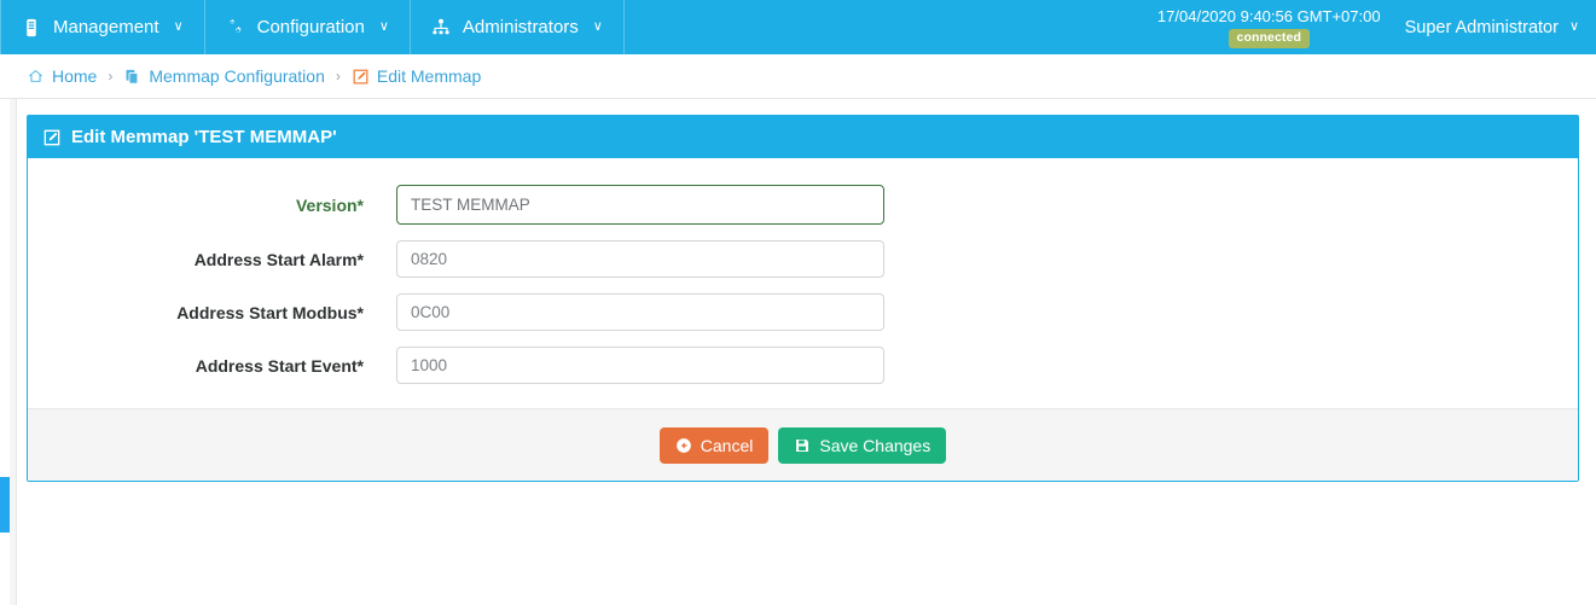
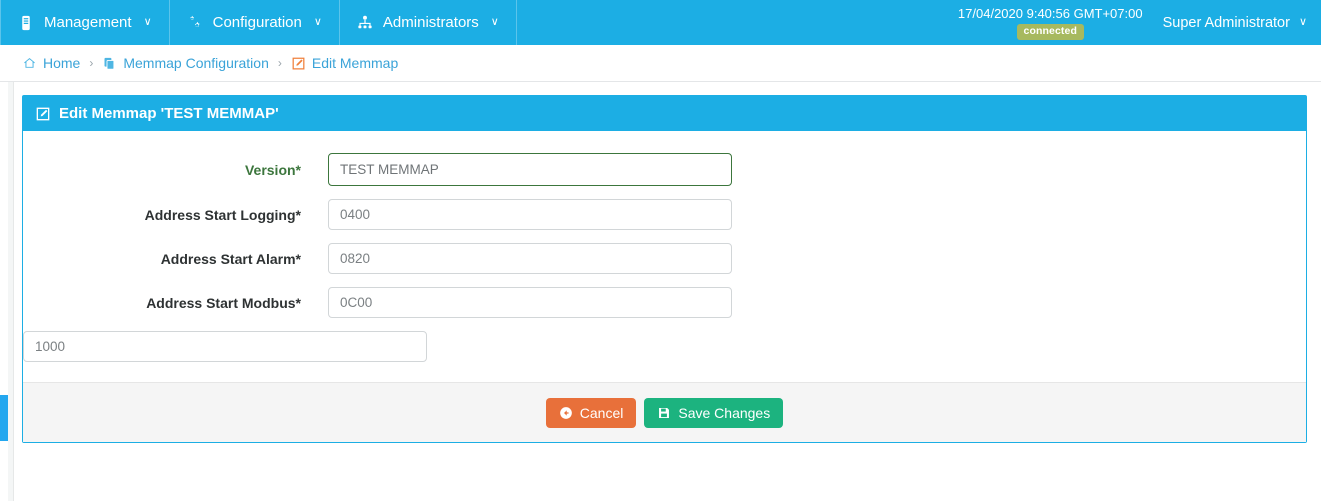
  Management
  ∨
  Configuration
  ∨
  Administrators
  ∨
  17/04/2020 9:40:56 GMT+07:00
  connected
  Super Administrator
  ∨
  Home
  ›
  Memmap Configuration
  ›
  Edit Memmap
  Edit Memmap 'TEST MEMMAP'
  Version*
  TEST MEMMAP
+ Address Start Logging*
+ 0400
  Address Start Alarm*
  0820
  Address Start Modbus*
  0C00
- Address Start Event*
  1000
  Cancel
  Save Changes
